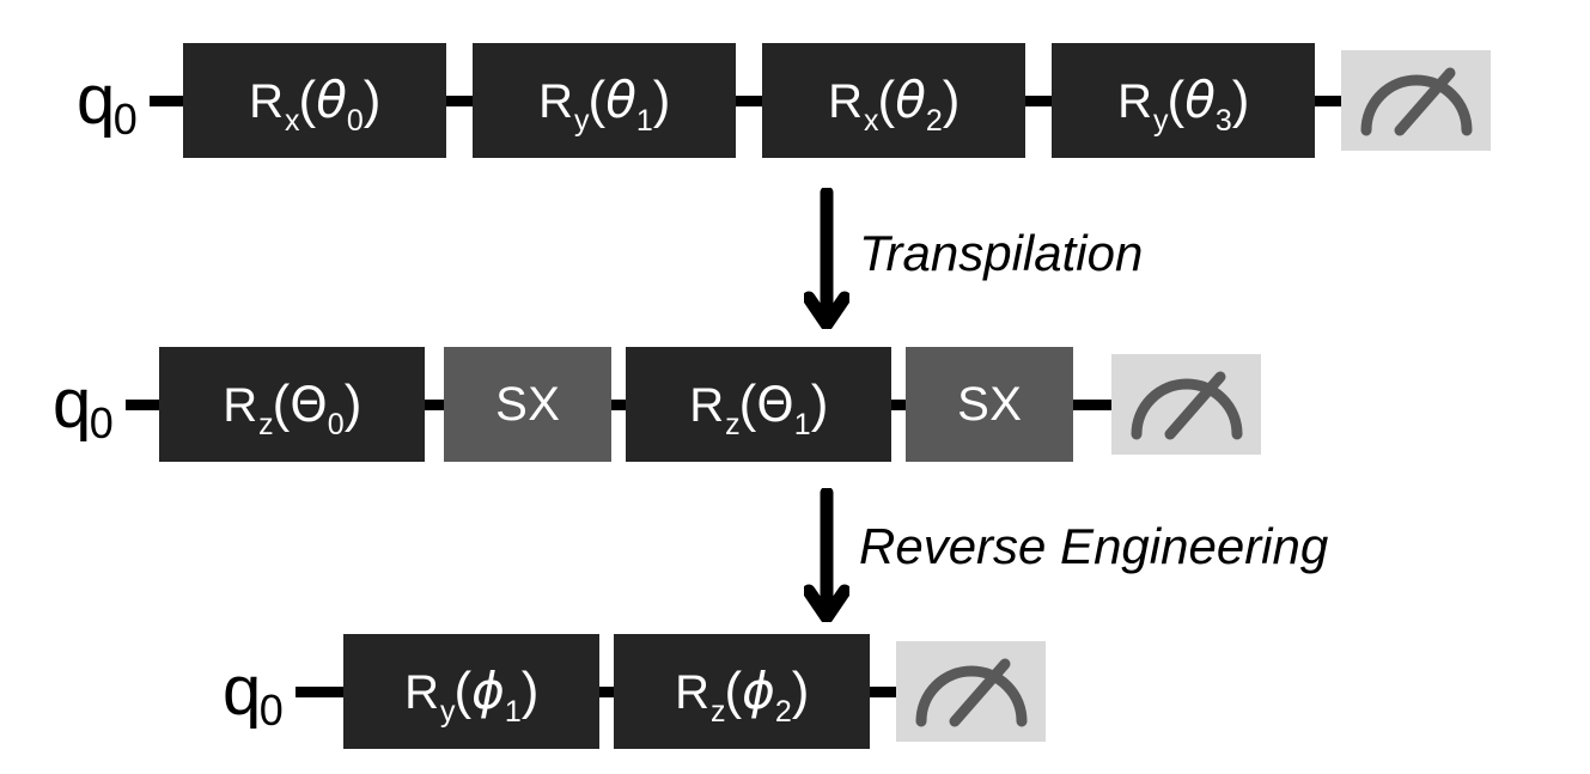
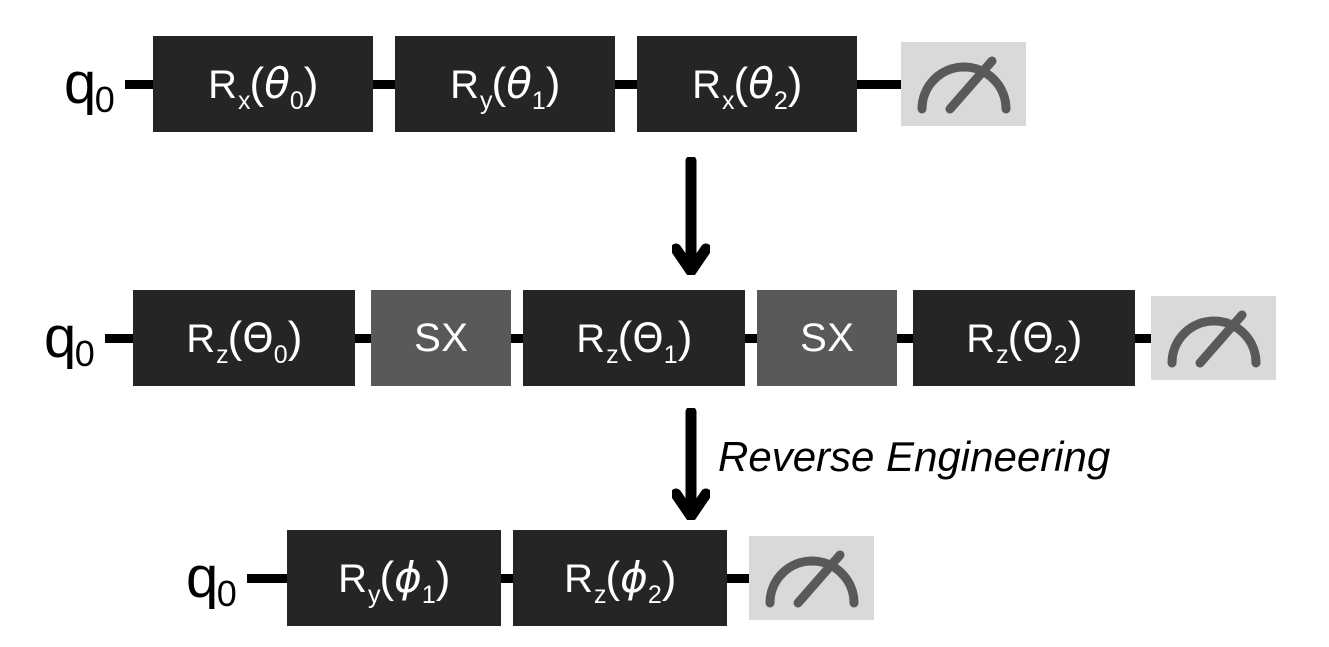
  q0
  Rx(θ0)
  Ry(θ1)
  Rx(θ2)
- Ry(θ3)
- Transpilation
  q0
  Rz(Θ0)
  SX
  Rz(Θ1)
  SX
+ Rz(Θ2)
  Reverse Engineering
  q0
  Ry(ϕ1)
  Rz(ϕ2)
